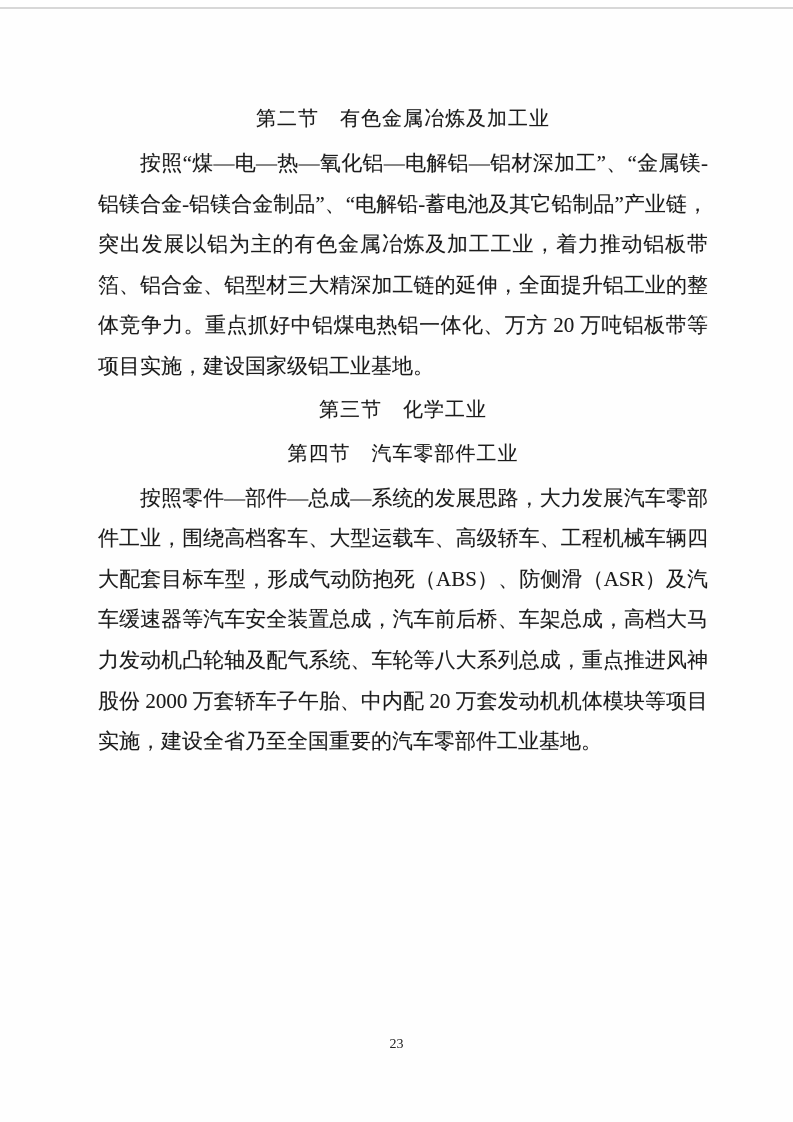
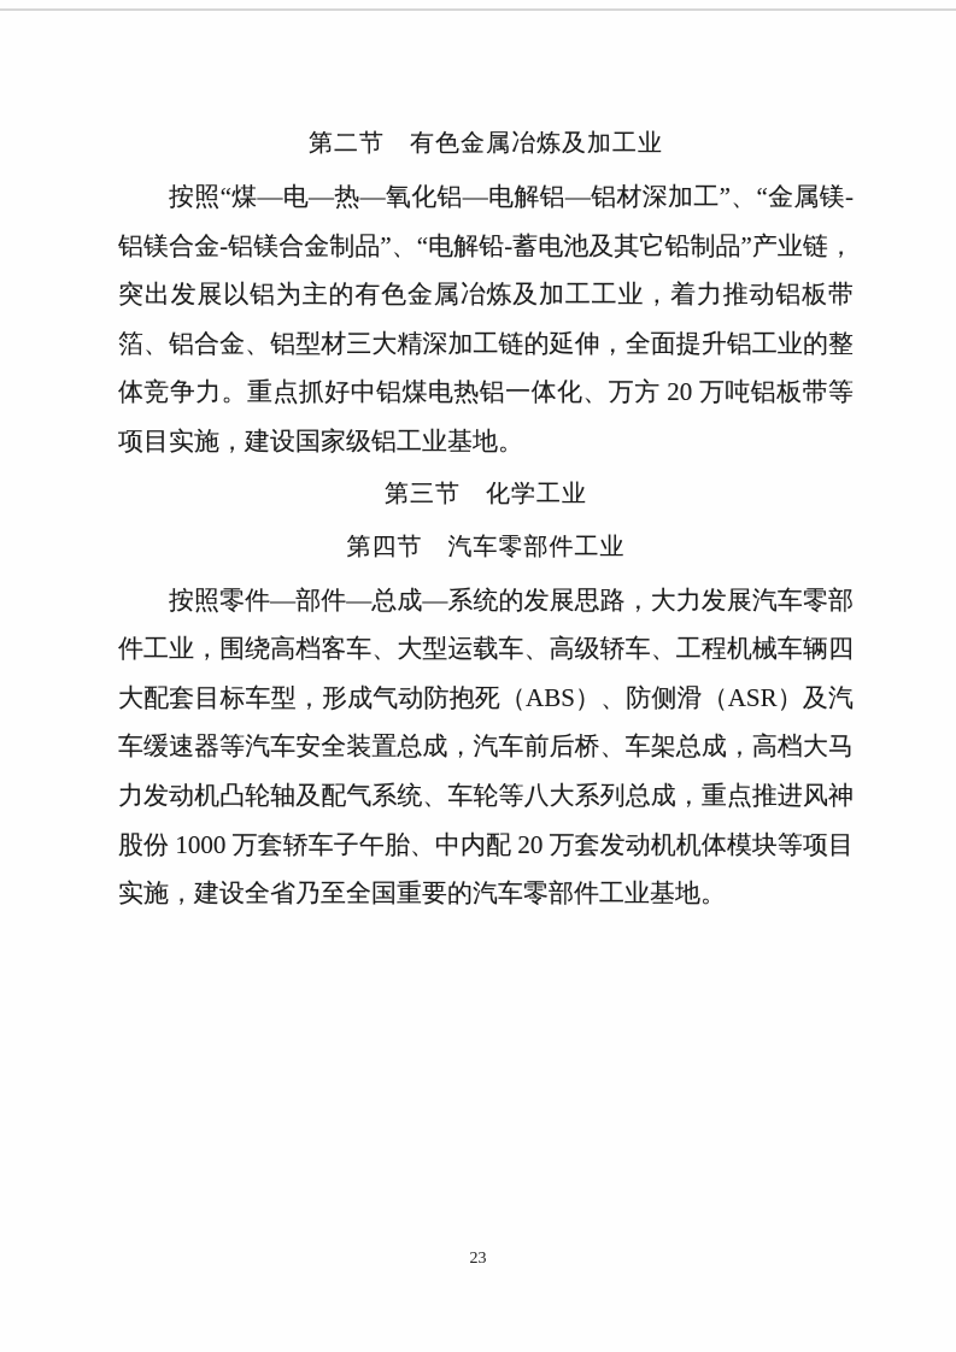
  第二节 有色金属冶炼及加工业
  按照“煤—电—热—氧化铝—电解铝—铝材深加工”、“金属镁-铝镁合金-铝镁合金制品”、“电解铅-蓄电池及其它铅制品”产业链，突出发展以铝为主的有色金属冶炼及加工工业，着力推动铝板带箔、铝合金、铝型材三大精深加工链的延伸，全面提升铝工业的整体竞争力。重点抓好中铝煤电热铝一体化、万方 20 万吨铝板带等项目实施，建设国家级铝工业基地。
  第三节 化学工业
  第四节 汽车零部件工业
- 按照零件—部件—总成—系统的发展思路，大力发展汽车零部件工业，围绕高档客车、大型运载车、高级轿车、工程机械车辆四大配套目标车型，形成气动防抱死（ABS）、防侧滑（ASR）及汽车缓速器等汽车安全装置总成，汽车前后桥、车架总成，高档大马力发动机凸轮轴及配气系统、车轮等八大系列总成，重点推进风神股份 2000 万套轿车子午胎、中内配 20 万套发动机机体模块等项目实施，建设全省乃至全国重要的汽车零部件工业基地。
+ 按照零件—部件—总成—系统的发展思路，大力发展汽车零部件工业，围绕高档客车、大型运载车、高级轿车、工程机械车辆四大配套目标车型，形成气动防抱死（ABS）、防侧滑（ASR）及汽车缓速器等汽车安全装置总成，汽车前后桥、车架总成，高档大马力发动机凸轮轴及配气系统、车轮等八大系列总成，重点推进风神股份 1000 万套轿车子午胎、中内配 20 万套发动机机体模块等项目实施，建设全省乃至全国重要的汽车零部件工业基地。
  23
